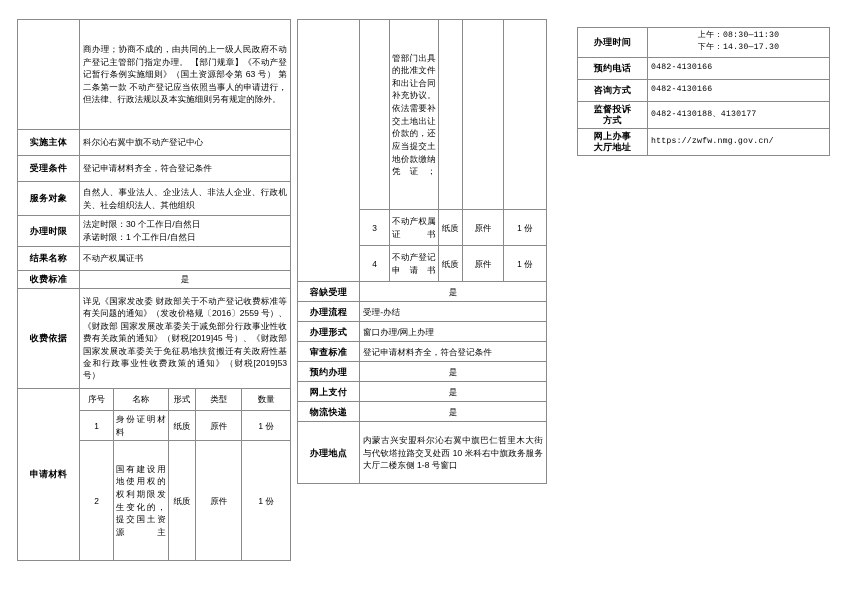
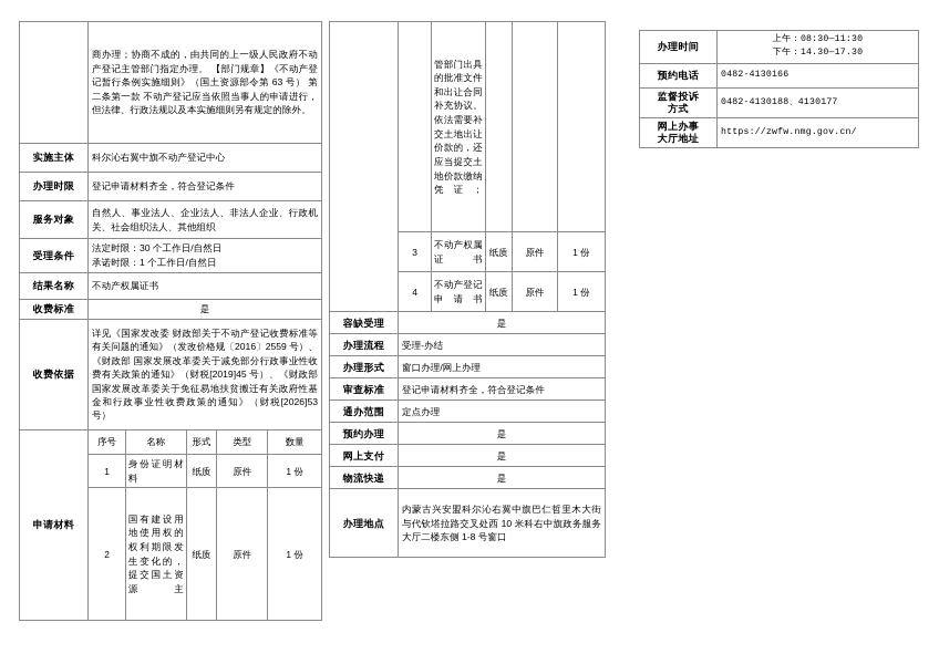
  	商办理；协商不成的，由共同的上一级人民政府不动产登记主管部门指定办理。 【部门规章】《不动产登记暂行条例实施细则》（国土资源部令第 63 号） 第二条第一款 不动产登记应当依照当事人的申请进行，但法律、行政法规以及本实施细则另有规定的除外。
  实施主体	科尔沁右翼中旗不动产登记中心
- 受理条件	登记申请材料齐全，符合登记条件
+ 办理时限	登记申请材料齐全，符合登记条件
  服务对象	自然人、事业法人、企业法人、非法人企业、行政机关、社会组织法人、其他组织
- 办理时限	法定时限：30 个工作日/自然日 承诺时限：1 个工作日/自然日
+ 受理条件	法定时限：30 个工作日/自然日 承诺时限：1 个工作日/自然日
  结果名称	不动产权属证书
  收费标准	是
- 收费依据	详见《国家发改委 财政部关于不动产登记收费标准等有关问题的通知》（发改价格规〔2016〕2559 号）、《财政部 国家发展改革委关于减免部分行政事业性收费有关政策的通知》（财税[2019]45 号）、《财政部 国家发展改革委关于免征易地扶贫搬迁有关政府性基金和行政事业性收费政策的通知》（财税[2019]53 号）
+ 收费依据	详见《国家发改委 财政部关于不动产登记收费标准等有关问题的通知》（发改价格规〔2016〕2559 号）、《财政部 国家发展改革委关于减免部分行政事业性收费有关政策的通知》（财税[2019]45 号）、《财政部 国家发展改革委关于免征易地扶贫搬迁有关政府性基金和行政事业性收费政策的通知》（财税[2026]53 号）
  申请材料
  序号	名称	形式	类型	数量
  1	身份证明材料	纸质	原件	1 份
  2	国有建设用地使用权的权利期限发生变化的，提交国土资源主	纸质	原件	1 份
  	管部门出具的批准文件和出让合同补充协议。依法需要补交土地出让价款的，还应当提交土地价款缴纳凭证；
  3	不动产权属证书	纸质	原件	1 份
  4	不动产登记申请书	纸质	原件	1 份
  容缺受理	是
  办理流程	受理-办结
  办理形式	窗口办理/网上办理
  审查标准	登记申请材料齐全，符合登记条件
+ 通办范围	定点办理
  预约办理	是
  网上支付	是
  物流快递	是
  办理地点	内蒙古兴安盟科尔沁右翼中旗巴仁哲里木大街与代钦塔拉路交叉处西 10 米科右中旗政务服务大厅二楼东侧 1-8 号窗口
  办理时间	上午：08:30—11:30 下午：14.30—17.30
  预约电话	0482-4130166
- 咨询方式	0482-4130166
  监督投诉 方式	0482-4130188、4130177
  网上办事 大厅地址	https://zwfw.nmg.gov.cn/
